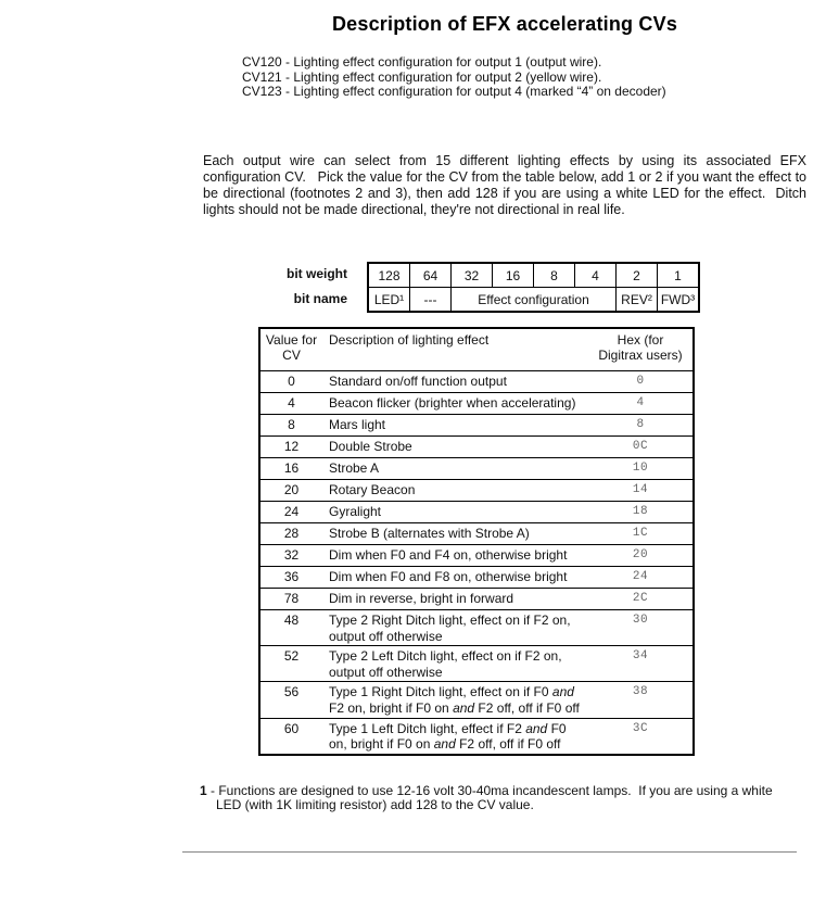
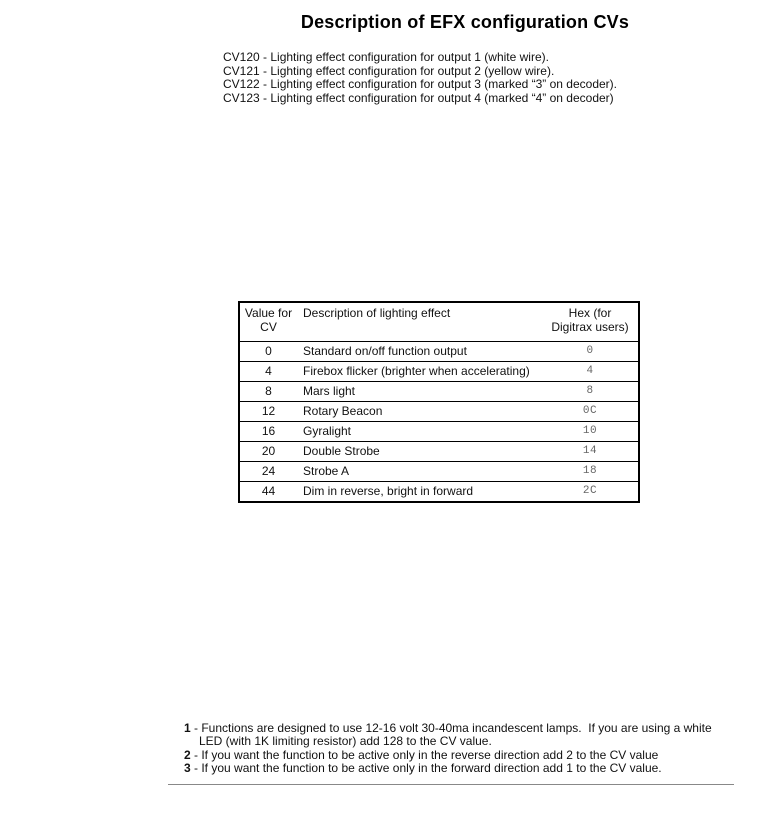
- Description of EFX accelerating CVs
+ Description of EFX configuration CVs
- CV120 - Lighting effect configuration for output 1 (output wire).
+ CV120 - Lighting effect configuration for output 1 (white wire).
  CV121 - Lighting effect configuration for output 2 (yellow wire).
+ CV122 - Lighting effect configuration for output 3 (marked “3” on decoder).
  CV123 - Lighting effect configuration for output 4 (marked “4” on decoder)
- Each output wire can select from 15 different lighting effects by using its associated EFX configuration CV. Pick the value for the CV from the table below, add 1 or 2 if you want the effect to be directional (footnotes 2 and 3), then add 128 if you are using a white LED for the effect. Ditch lights should not be made directional, they're not directional in real life.
- bit weight
- bit name
- 128	64	32	16	8	4	2	1
- LED¹	---	Effect configuration	REV²	FWD³
  Value forCV	Description of lighting effect	Hex (forDigitrax users)
  0	Standard on/off function output	0
- 4	Beacon flicker (brighter when accelerating)	4
+ 4	Firebox flicker (brighter when accelerating)	4
  8	Mars light	8
- 12	Double Strobe	0C
+ 12	Rotary Beacon	0C
- 16	Strobe A	10
+ 16	Gyralight	10
- 20	Rotary Beacon	14
+ 20	Double Strobe	14
- 24	Gyralight	18
+ 24	Strobe A	18
- 28	Strobe B (alternates with Strobe A)	1C
- 32	Dim when F0 and F4 on, otherwise bright	20
- 36	Dim when F0 and F8 on, otherwise bright	24
- 78	Dim in reverse, bright in forward	2C
+ 44	Dim in reverse, bright in forward	2C
- 48	Type 2 Right Ditch light, effect on if F2 on, output off otherwise	30
- 52	Type 2 Left Ditch light, effect on if F2 on, output off otherwise	34
- 56	Type 1 Right Ditch light, effect on if F0 and F2 on, bright if F0 on and F2 off, off if F0 off	38
- 60	Type 1 Left Ditch light, effect if F2 and F0 on, bright if F0 on and F2 off, off if F0 off	3C
  1 - Functions are designed to use 12-16 volt 30-40ma incandescent lamps. If you are using a white LED (with 1K limiting resistor) add 128 to the CV value.
+ 2 - If you want the function to be active only in the reverse direction add 2 to the CV value
+ 3 - If you want the function to be active only in the forward direction add 1 to the CV value.
